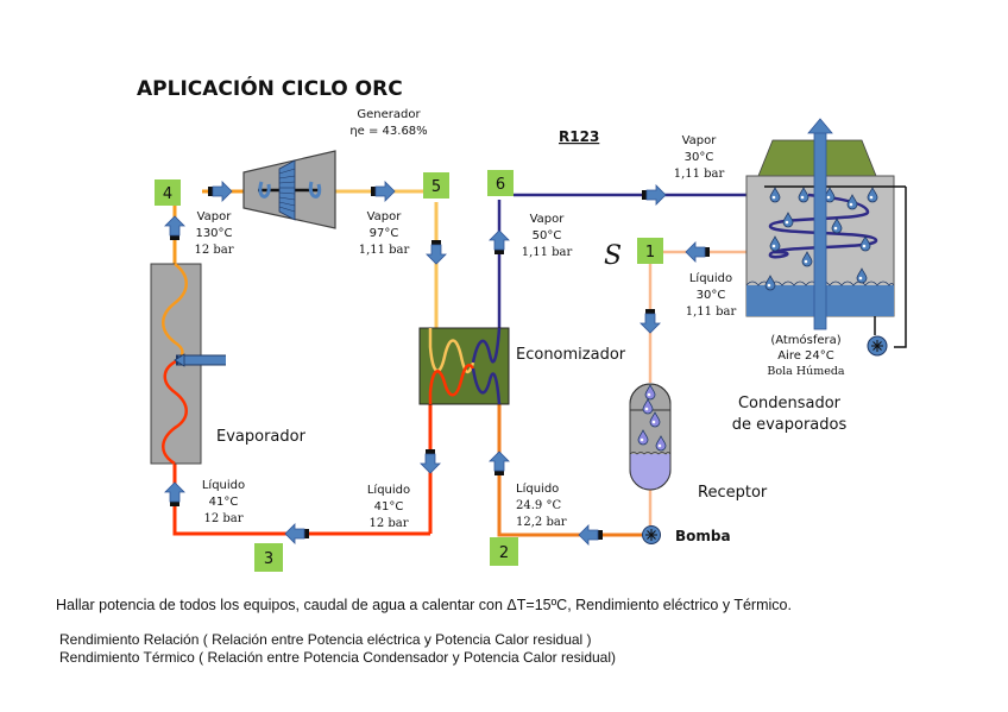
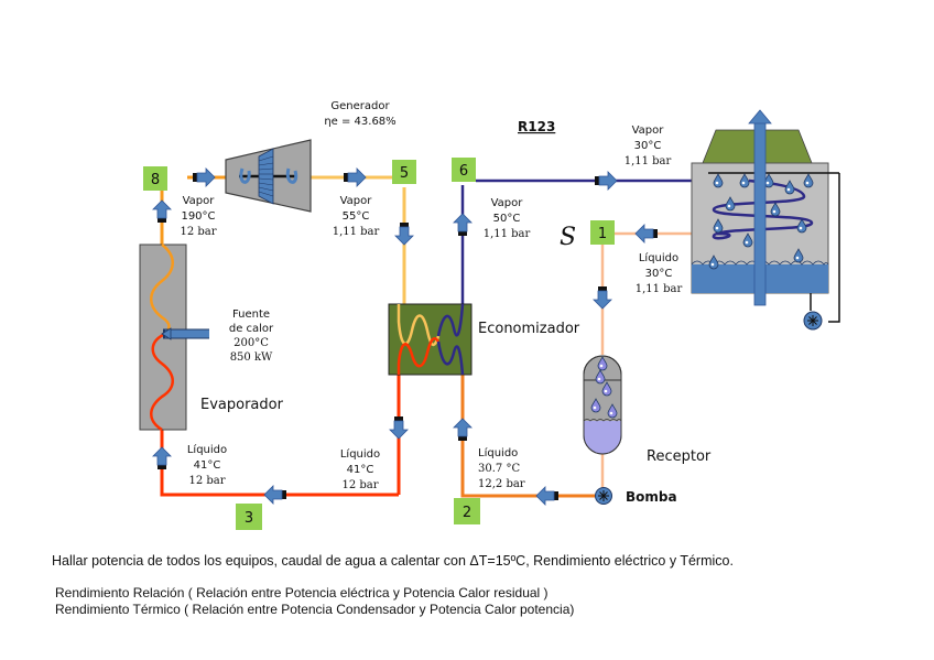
- APLICACIÓN CICLO ORC
  R123
  Evaporador
+ Fuente
+ de calor
+ 200°C
+ 850 kW
  Generador
  ηe = 43.68%
  Economizador
- (Atmósfera)
- Aire 24°C
- Bola Húmeda
- Condensador
- de evaporados
  Receptor
  Bomba
- 4
+ 8
  5
  6
  1
  3
  2
  S
  Vapor
- 130°C
+ 190°C
  12 bar
  Vapor
- 97°C
+ 55°C
  1,11 bar
  Vapor
  50°C
  1,11 bar
  Vapor
  30°C
  1,11 bar
  Líquido
  30°C
  1,11 bar
  Líquido
  41°C
  12 bar
  Líquido
  41°C
  12 bar
  Líquido
- 24.9 °C
+ 30.7 °C
  12,2 bar
  Hallar potencia de todos los equipos, caudal de agua a calentar con ΔT=15ºC, Rendimiento eléctrico y Térmico.
  Rendimiento Relación ( Relación entre Potencia eléctrica y Potencia Calor residual )
- Rendimiento Térmico ( Relación entre Potencia Condensador y Potencia Calor residual)
+ Rendimiento Térmico ( Relación entre Potencia Condensador y Potencia Calor potencia)
